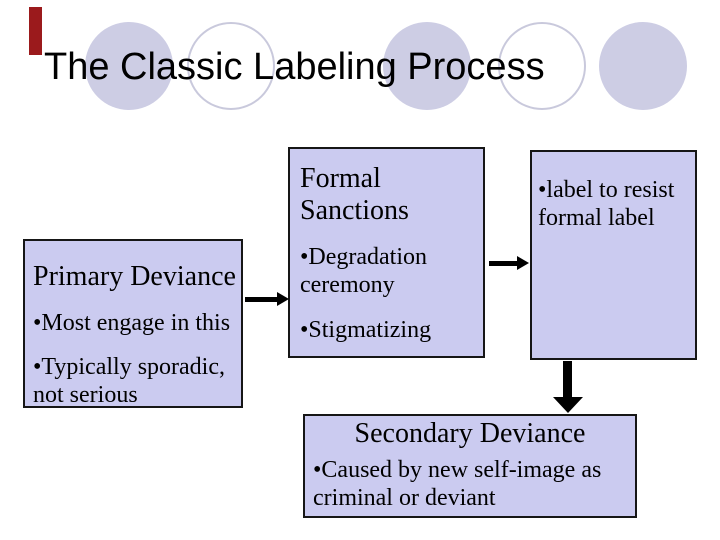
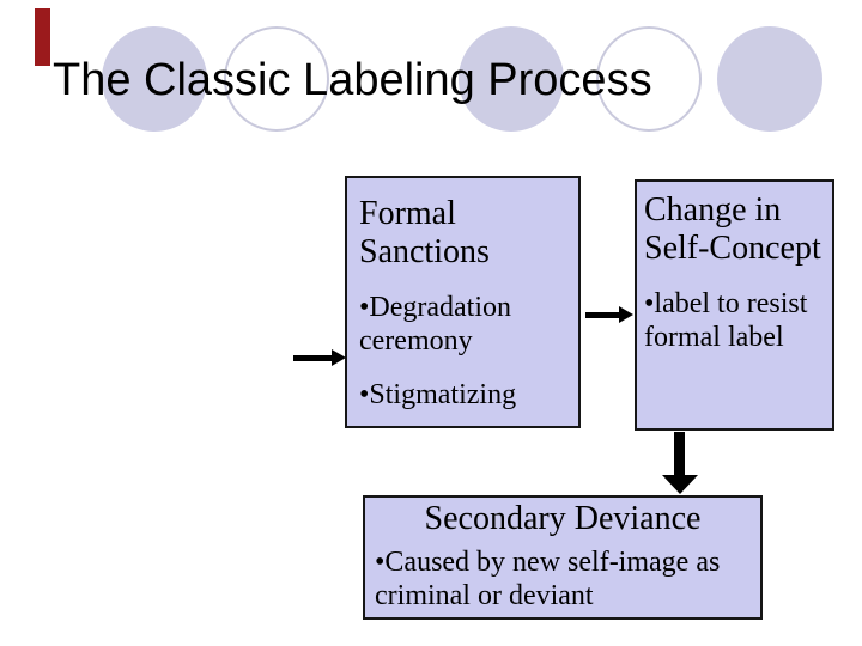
  The Classic Labeling Process
- Primary Deviance
- •Most engage in this
- •Typically sporadic, not serious
  Formal Sanctions
  •Degradation ceremony
  •Stigmatizing
+ Change in Self-Concept
  •label to resist formal label
  Secondary Deviance
  •Caused by new self-image as criminal or deviant
